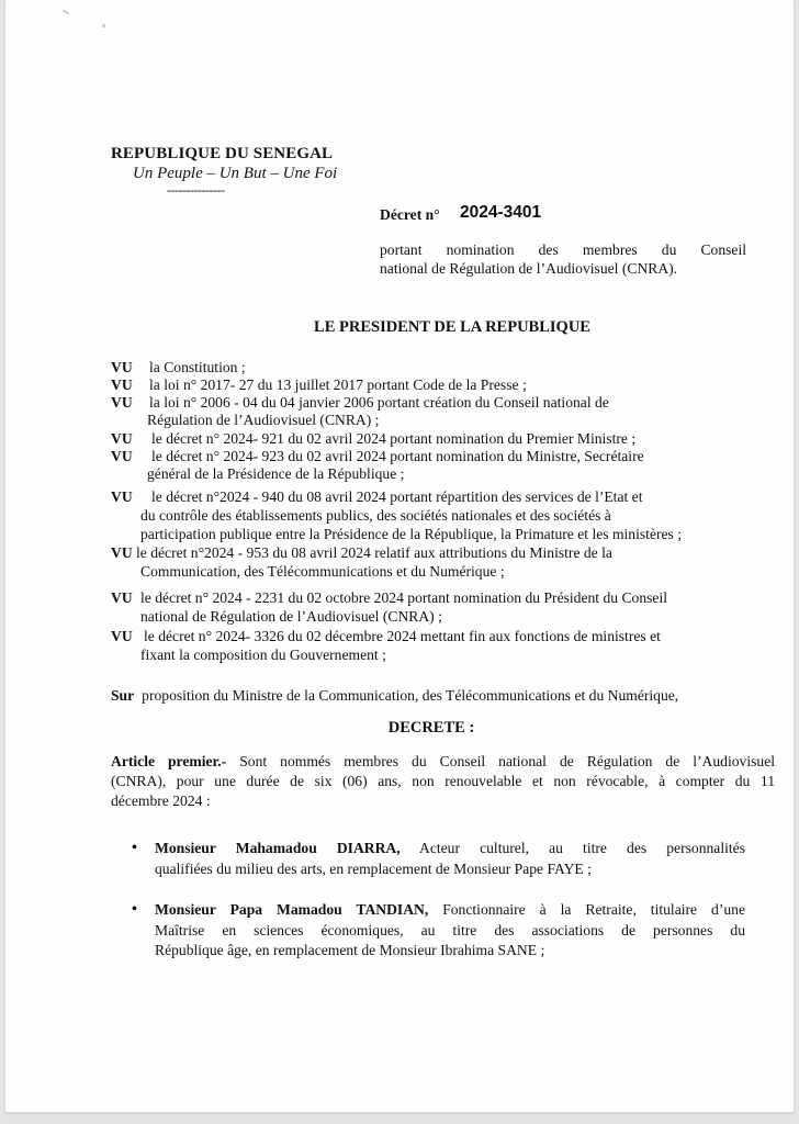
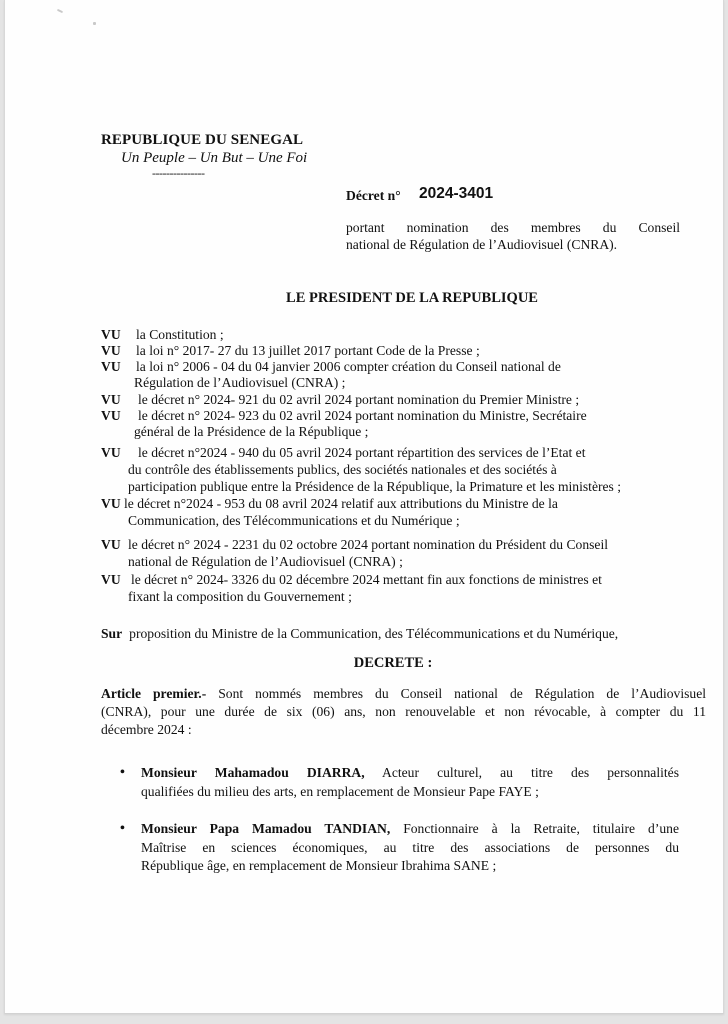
  REPUBLIQUE DU SENEGAL
  Un Peuple – Un But – Une Foi
  ---------------
  Décret n°
  2024-3401
  portant nomination des membres du Conseil
  national de Régulation de l’Audiovisuel (CNRA).
  LE PRESIDENT DE LA REPUBLIQUE
  VU la Constitution ;
  VU la loi n° 2017- 27 du 13 juillet 2017 portant Code de la Presse ;
- VU la loi n° 2006 - 04 du 04 janvier 2006 portant création du Conseil national de
+ VU la loi n° 2006 - 04 du 04 janvier 2006 compter création du Conseil national de
  Régulation de l’Audiovisuel (CNRA) ;
  VU le décret n° 2024- 921 du 02 avril 2024 portant nomination du Premier Ministre ;
  VU le décret n° 2024- 923 du 02 avril 2024 portant nomination du Ministre, Secrétaire
  général de la Présidence de la République ;
- VU le décret n°2024 - 940 du 08 avril 2024 portant répartition des services de l’Etat et
+ VU le décret n°2024 - 940 du 05 avril 2024 portant répartition des services de l’Etat et
  du contrôle des établissements publics, des sociétés nationales et des sociétés à
  participation publique entre la Présidence de la République, la Primature et les ministères ;
  VU le décret n°2024 - 953 du 08 avril 2024 relatif aux attributions du Ministre de la
  Communication, des Télécommunications et du Numérique ;
  VU le décret n° 2024 - 2231 du 02 octobre 2024 portant nomination du Président du Conseil
  national de Régulation de l’Audiovisuel (CNRA) ;
  VU le décret n° 2024- 3326 du 02 décembre 2024 mettant fin aux fonctions de ministres et
  fixant la composition du Gouvernement ;
  Sur proposition du Ministre de la Communication, des Télécommunications et du Numérique,
  DECRETE :
  Article premier.- Sont nommés membres du Conseil national de Régulation de l’Audiovisuel
  (CNRA), pour une durée de six (06) ans, non renouvelable et non révocable, à compter du 11
  décembre 2024 :
  •
  Monsieur Mahamadou DIARRA, Acteur culturel, au titre des personnalités
  qualifiées du milieu des arts, en remplacement de Monsieur Pape FAYE ;
  •
  Monsieur Papa Mamadou TANDIAN, Fonctionnaire à la Retraite, titulaire d’une
  Maîtrise en sciences économiques, au titre des associations de personnes du
  République âge, en remplacement de Monsieur Ibrahima SANE ;
